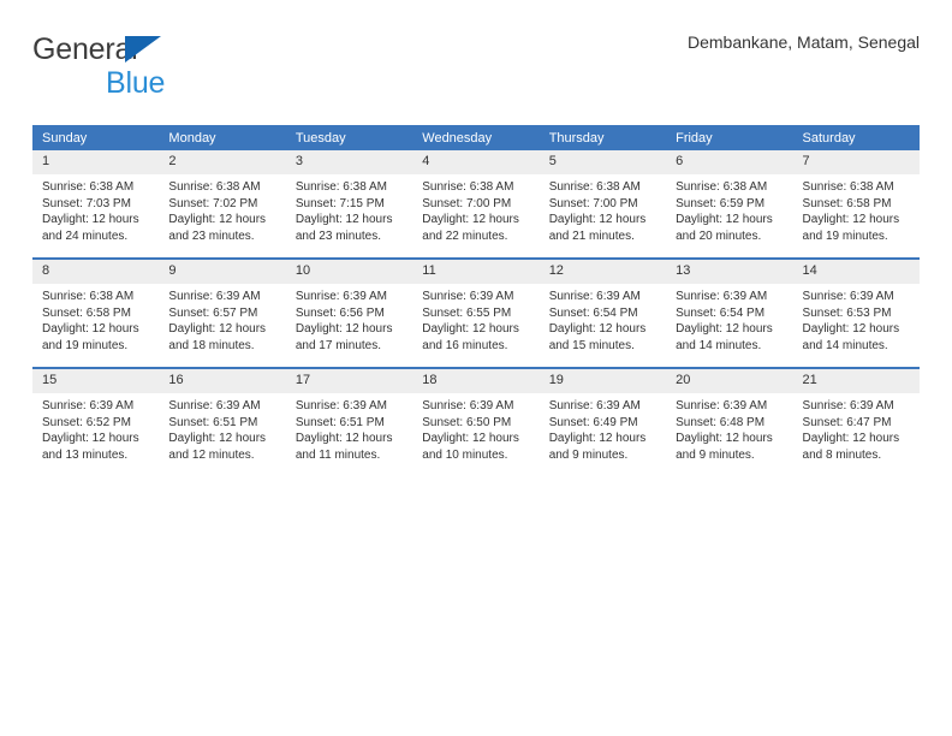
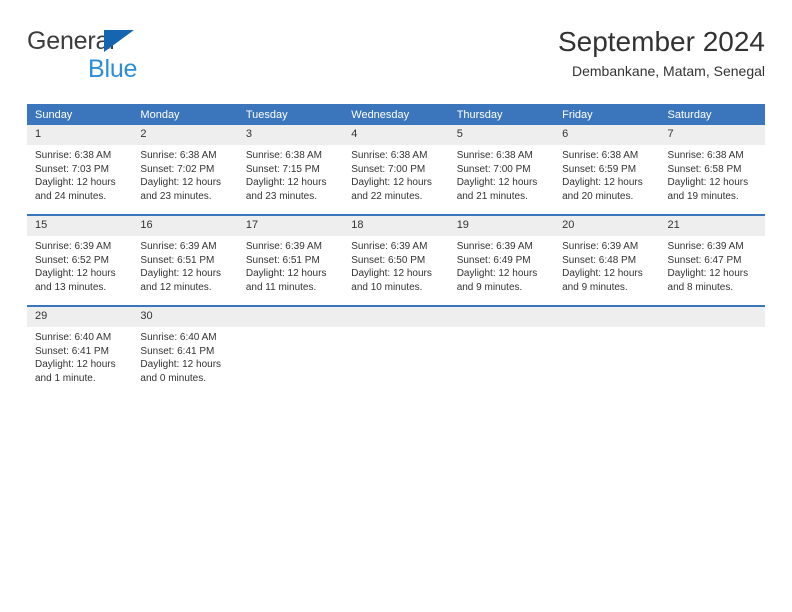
  General
  Blue
+ September 2024
  Dembankane, Matam, Senegal
  Sunday	Monday	Tuesday	Wednesday	Thursday	Friday	Saturday
  1Sunrise: 6:38 AMSunset: 7:03 PMDaylight: 12 hours and 24 minutes.	2Sunrise: 6:38 AMSunset: 7:02 PMDaylight: 12 hours and 23 minutes.	3Sunrise: 6:38 AMSunset: 7:15 PMDaylight: 12 hours and 23 minutes.	4Sunrise: 6:38 AMSunset: 7:00 PMDaylight: 12 hours and 22 minutes.	5Sunrise: 6:38 AMSunset: 7:00 PMDaylight: 12 hours and 21 minutes.	6Sunrise: 6:38 AMSunset: 6:59 PMDaylight: 12 hours and 20 minutes.	7Sunrise: 6:38 AMSunset: 6:58 PMDaylight: 12 hours and 19 minutes.
- 8Sunrise: 6:38 AMSunset: 6:58 PMDaylight: 12 hours and 19 minutes.	9Sunrise: 6:39 AMSunset: 6:57 PMDaylight: 12 hours and 18 minutes.	10Sunrise: 6:39 AMSunset: 6:56 PMDaylight: 12 hours and 17 minutes.	11Sunrise: 6:39 AMSunset: 6:55 PMDaylight: 12 hours and 16 minutes.	12Sunrise: 6:39 AMSunset: 6:54 PMDaylight: 12 hours and 15 minutes.	13Sunrise: 6:39 AMSunset: 6:54 PMDaylight: 12 hours and 14 minutes.	14Sunrise: 6:39 AMSunset: 6:53 PMDaylight: 12 hours and 14 minutes.
  15Sunrise: 6:39 AMSunset: 6:52 PMDaylight: 12 hours and 13 minutes.	16Sunrise: 6:39 AMSunset: 6:51 PMDaylight: 12 hours and 12 minutes.	17Sunrise: 6:39 AMSunset: 6:51 PMDaylight: 12 hours and 11 minutes.	18Sunrise: 6:39 AMSunset: 6:50 PMDaylight: 12 hours and 10 minutes.	19Sunrise: 6:39 AMSunset: 6:49 PMDaylight: 12 hours and 9 minutes.	20Sunrise: 6:39 AMSunset: 6:48 PMDaylight: 12 hours and 9 minutes.	21Sunrise: 6:39 AMSunset: 6:47 PMDaylight: 12 hours and 8 minutes.
+ 29Sunrise: 6:40 AMSunset: 6:41 PMDaylight: 12 hours and 1 minute.	30Sunrise: 6:40 AMSunset: 6:41 PMDaylight: 12 hours and 0 minutes.
